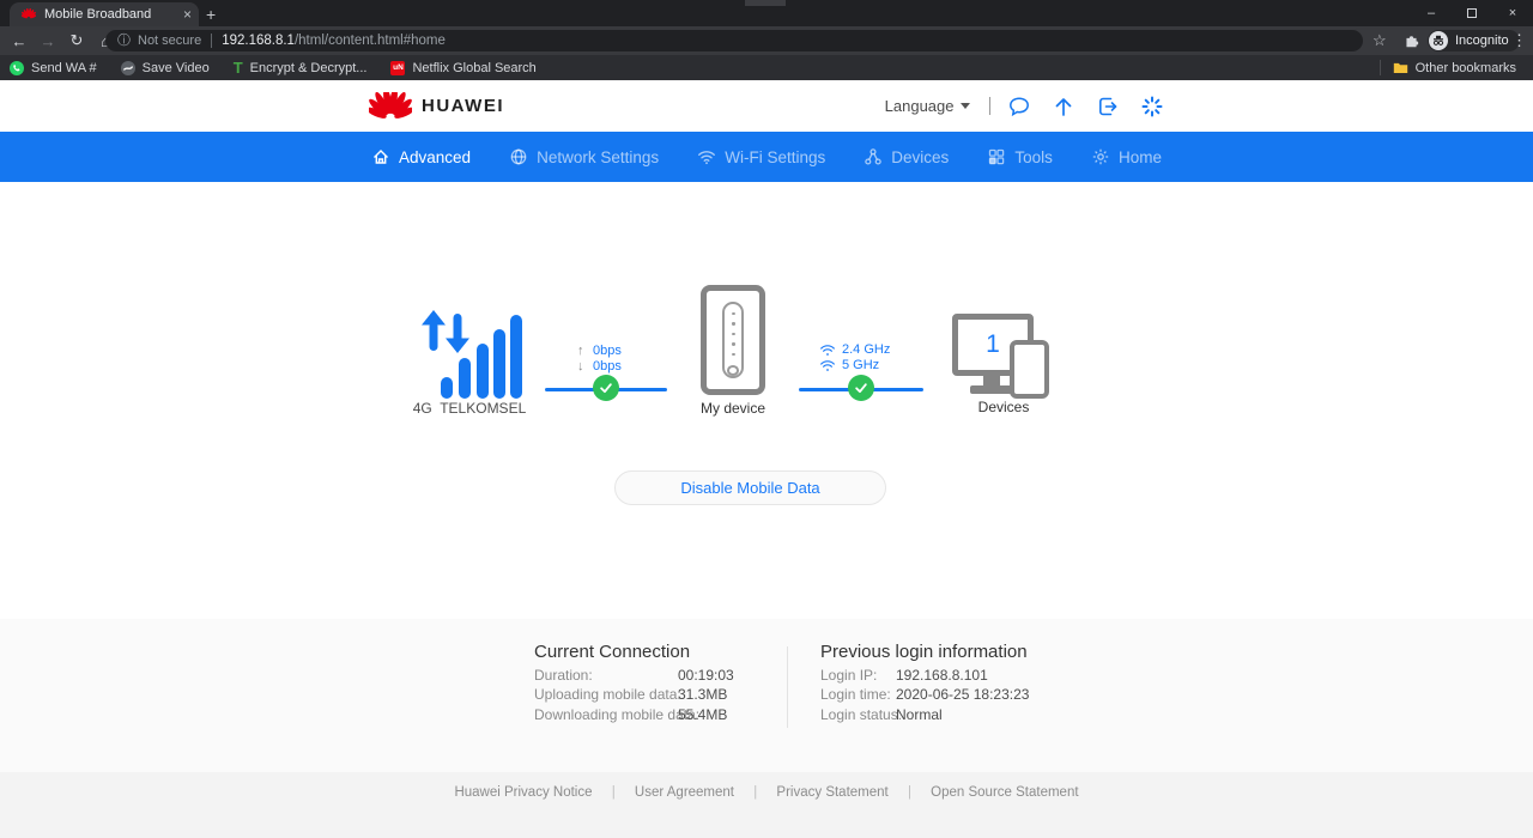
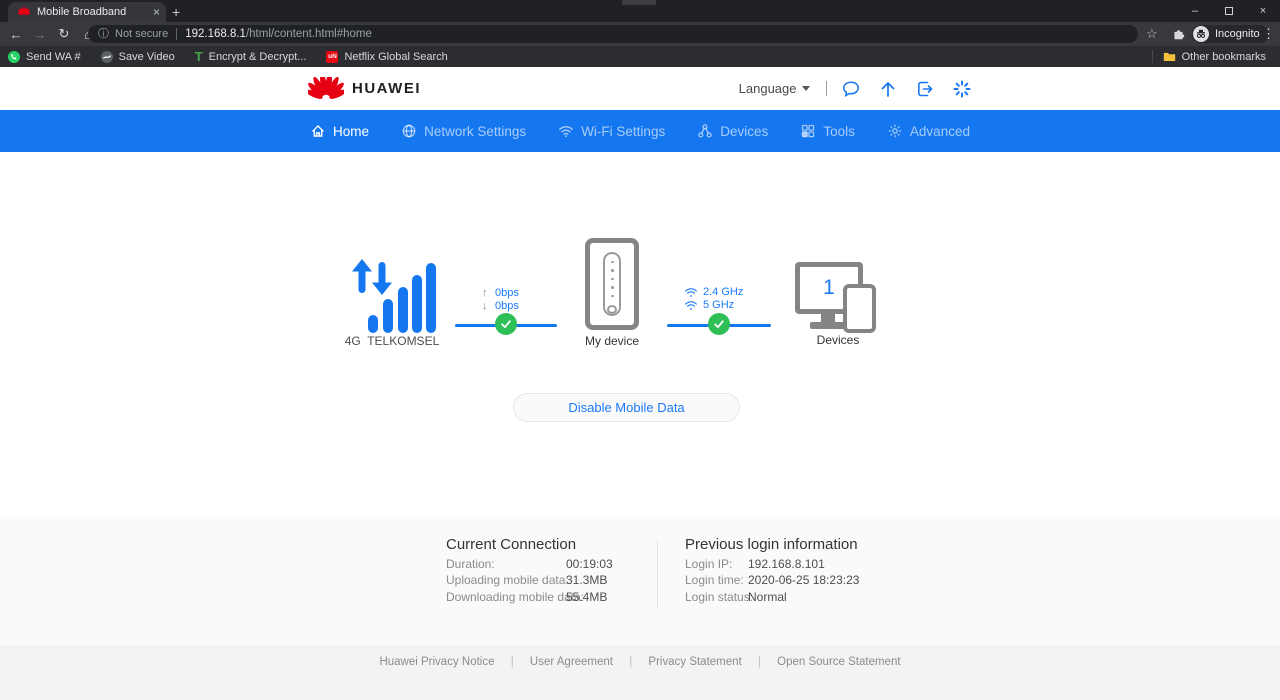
  Mobile Broadband
  ×
  +
  –
  ×
  ←
  →
  ↻
  ⓘ
  Not secure
  192.168.8.1
  /html/content.html#home
  ☆
  Incognito
  ⋮
  Send WA #
  Save Video
  T
  Encrypt & Decrypt...
  Netflix Global Search
  Other bookmarks
  HUAWEI
  Language
- Advanced
+ Home
  Network Settings
  Wi-Fi Settings
  Devices
  Tools
- Home
+ Advanced
  4G TELKOMSEL
  ↑
  0bps
  ↓
  0bps
  My device
  2.4 GHz
  5 GHz
  1
  Devices
  Disable Mobile Data
  Current Connection
  Duration:
  00:19:03
  Uploading mobile data:
  31.3MB
  Downloading mobile data:
  55.4MB
  Previous login information
  Login IP:
  192.168.8.101
  Login time:
  2020-06-25 18:23:23
  Login status:
  Normal
  Huawei Privacy Notice | User Agreement | Privacy Statement | Open Source Statement
